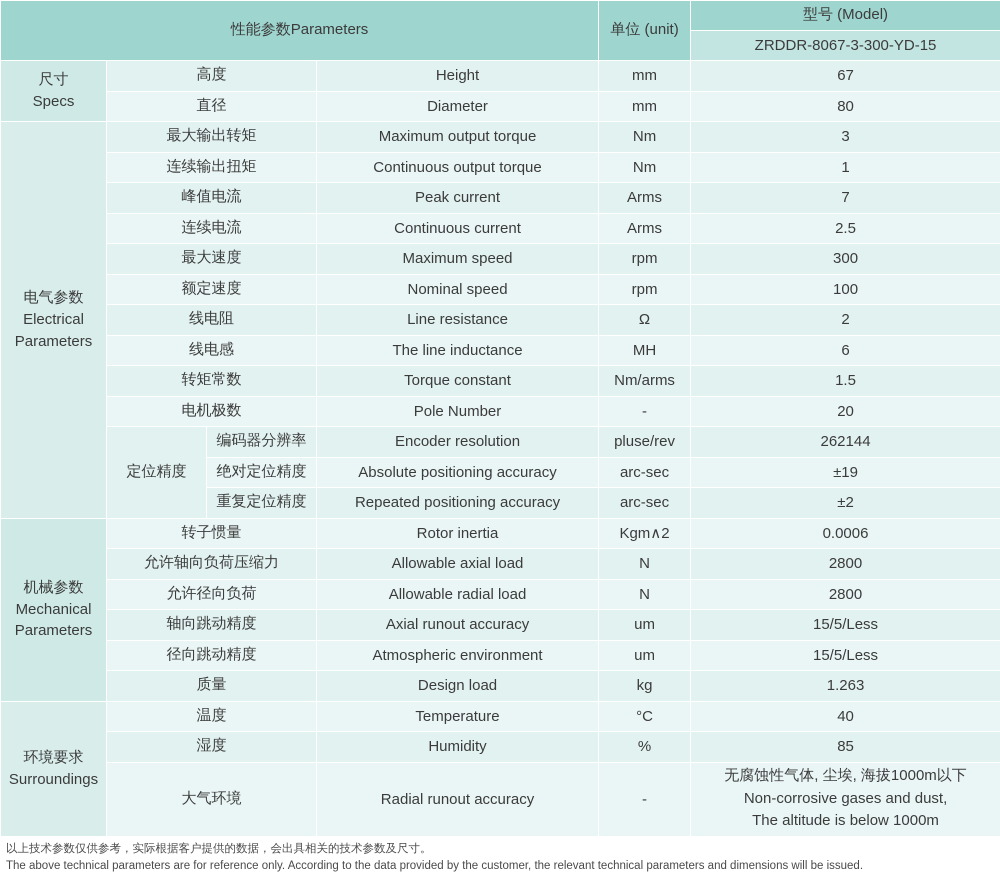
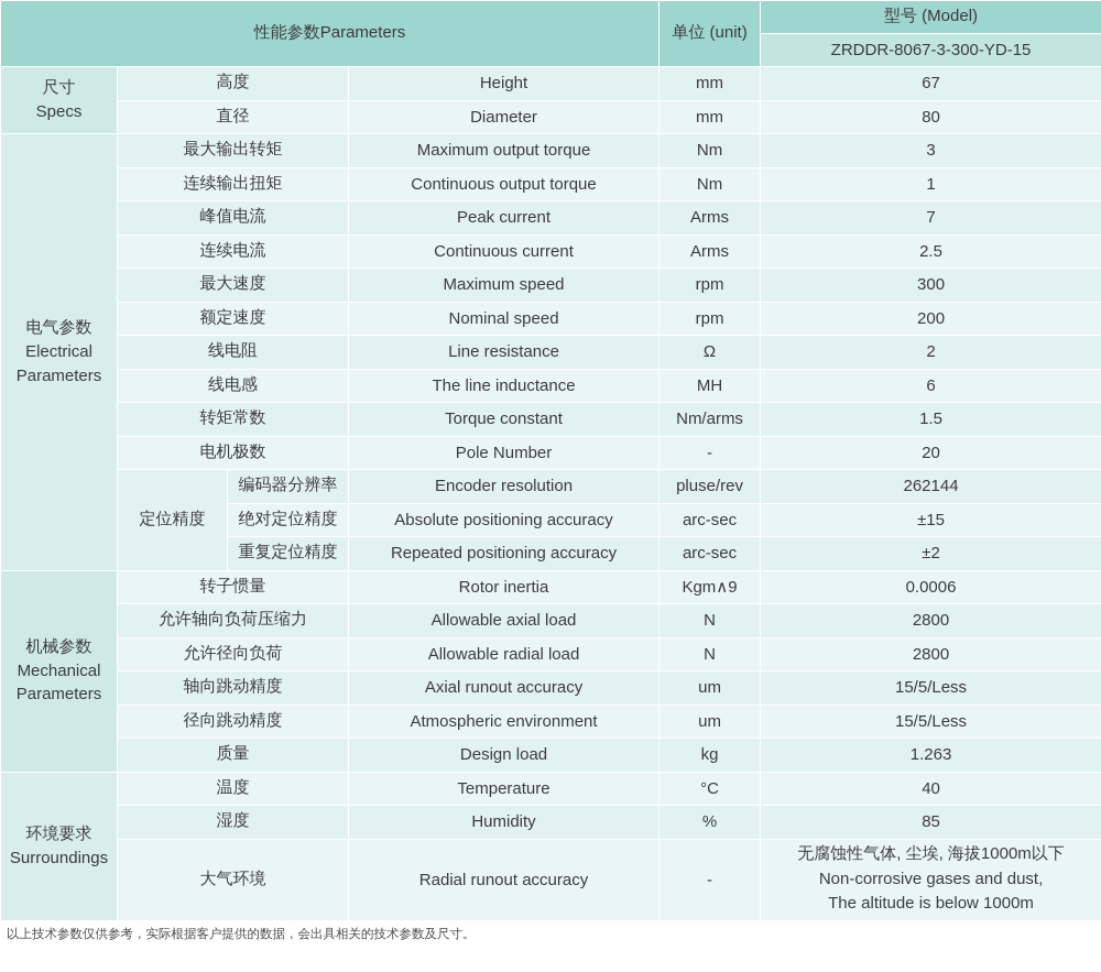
  性能参数Parameters	单位 (unit)	型号 (Model)
  ZRDDR-8067-3-300-YD-15
  尺寸 Specs	高度	Height	mm	67
  直径	Diameter	mm	80
  电气参数 Electrical Parameters	最大输出转矩	Maximum output torque	Nm	3
  连续输出扭矩	Continuous output torque	Nm	1
  峰值电流	Peak current	Arms	7
  连续电流	Continuous current	Arms	2.5
  最大速度	Maximum speed	rpm	300
- 额定速度	Nominal speed	rpm	100
+ 额定速度	Nominal speed	rpm	200
  线电阻	Line resistance	Ω	2
  线电感	The line inductance	MH	6
  转矩常数	Torque constant	Nm/arms	1.5
  电机极数	Pole Number	-	20
  定位精度	编码器分辨率	Encoder resolution	pluse/rev	262144
- 绝对定位精度	Absolute positioning accuracy	arc-sec	±19
+ 绝对定位精度	Absolute positioning accuracy	arc-sec	±15
  重复定位精度	Repeated positioning accuracy	arc-sec	±2
- 机械参数 Mechanical Parameters	转子惯量	Rotor inertia	Kgm∧2	0.0006
+ 机械参数 Mechanical Parameters	转子惯量	Rotor inertia	Kgm∧9	0.0006
  允许轴向负荷压缩力	Allowable axial load	N	2800
  允许径向负荷	Allowable radial load	N	2800
  轴向跳动精度	Axial runout accuracy	um	15/5/Less
  径向跳动精度	Atmospheric environment	um	15/5/Less
  质量	Design load	kg	1.263
  环境要求 Surroundings	温度	Temperature	°C	40
  湿度	Humidity	%	85
  大气环境	Radial runout accuracy	-	无腐蚀性气体, 尘埃, 海拔1000m以下 Non-corrosive gases and dust, The altitude is below 1000m
  以上技术参数仅供参考，实际根据客户提供的数据，会出具相关的技术参数及尺寸。
- The above technical parameters are for reference only. According to the data provided by the customer, the relevant technical parameters and dimensions will be issued.
